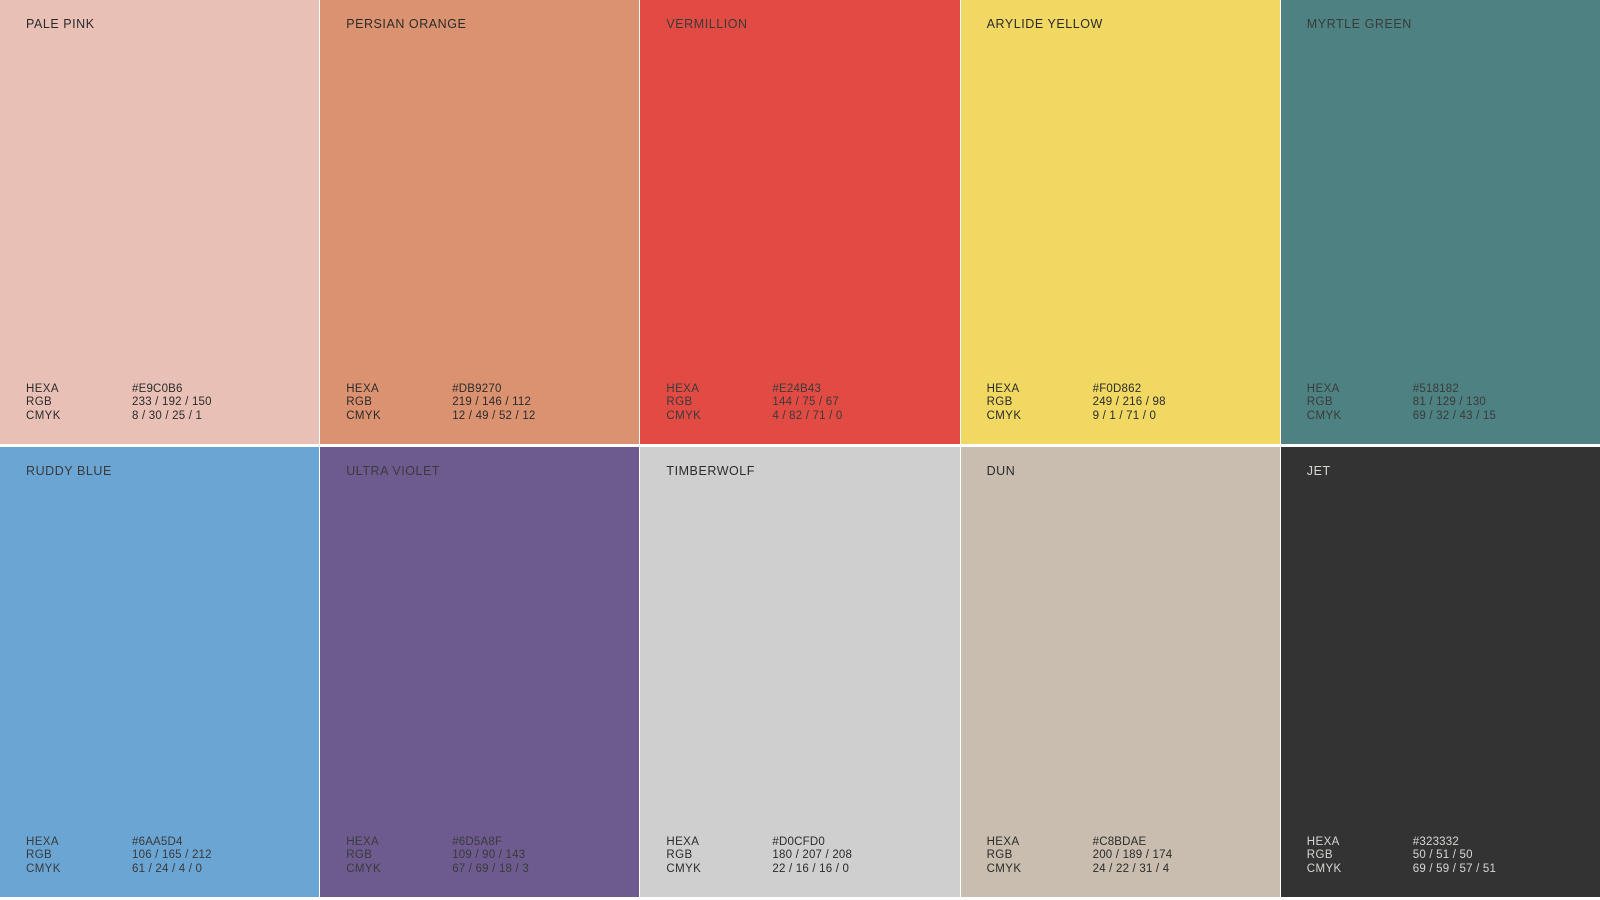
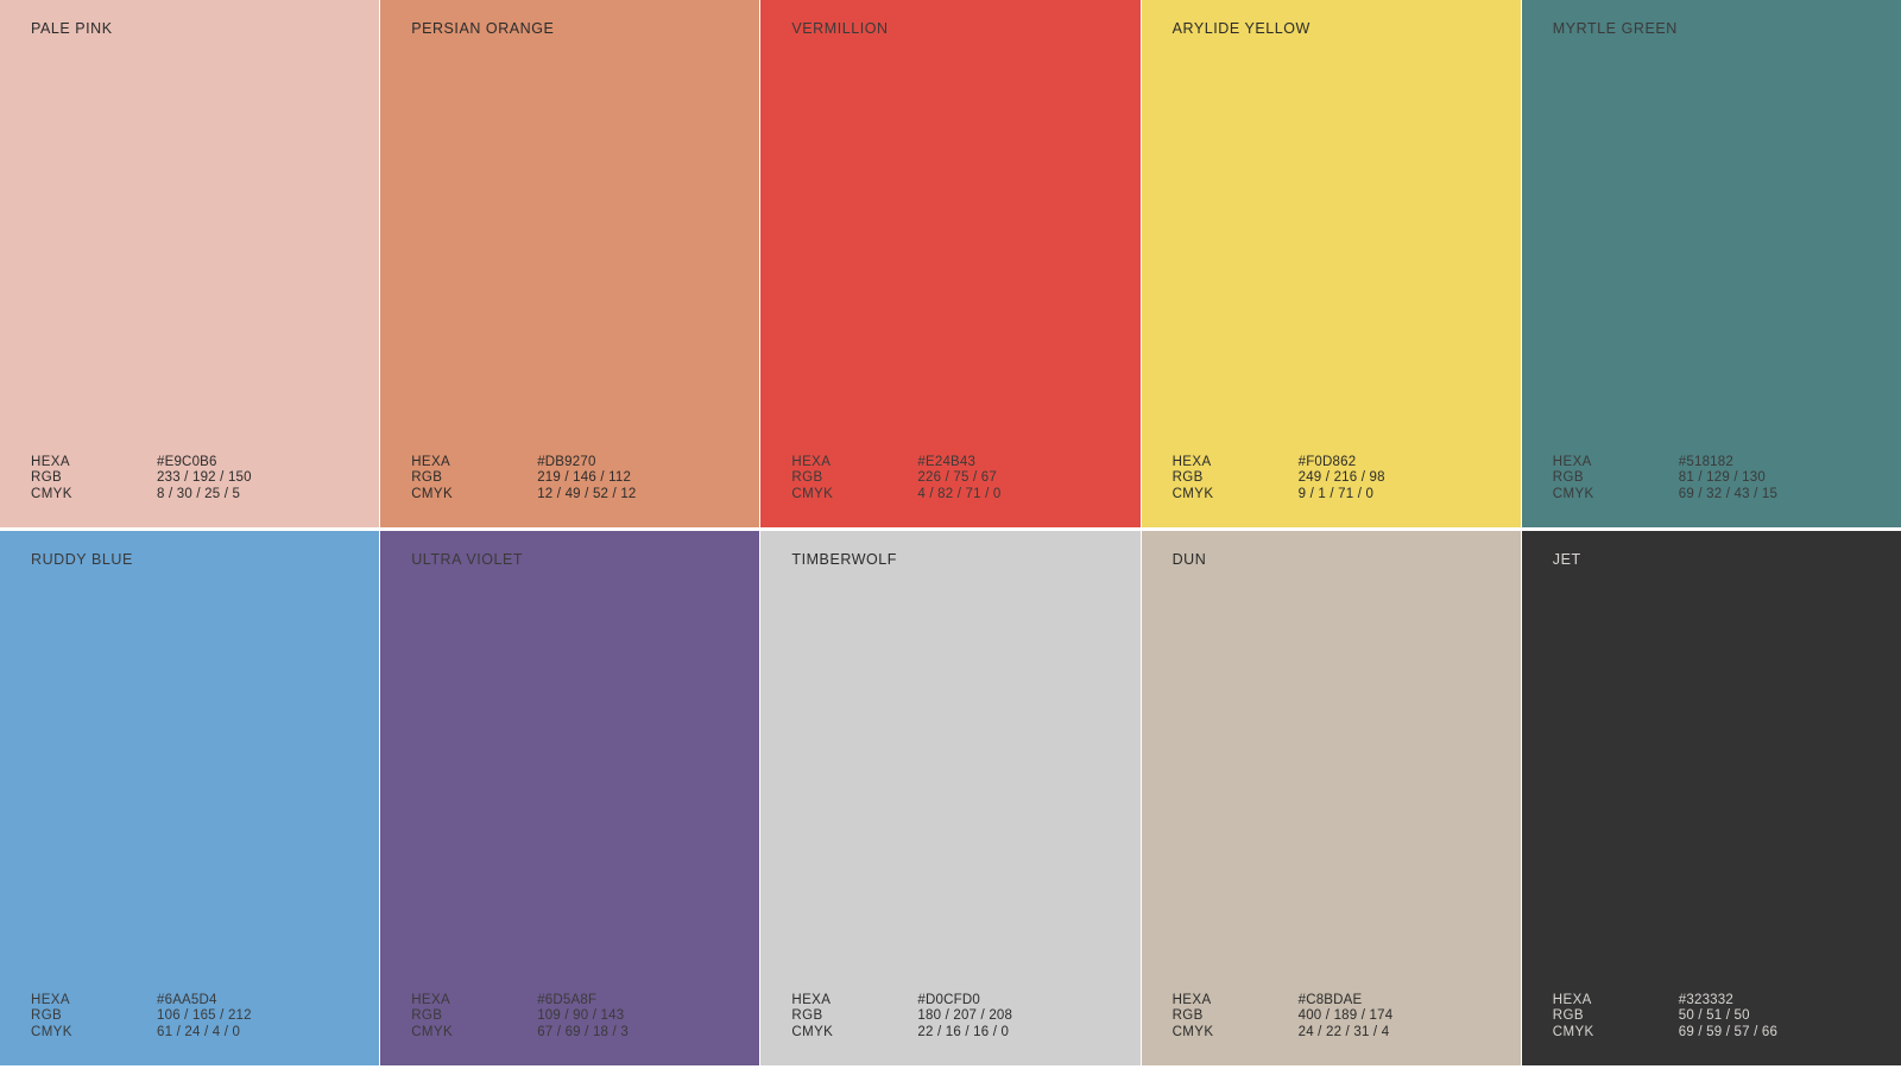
  PALE PINK
  HEXA
  #E9C0B6
  RGB
  233 / 192 / 150
  CMYK
- 8 / 30 / 25 / 1
+ 8 / 30 / 25 / 5
  PERSIAN ORANGE
  HEXA
  #DB9270
  RGB
  219 / 146 / 112
  CMYK
  12 / 49 / 52 / 12
  VERMILLION
  HEXA
  #E24B43
  RGB
- 144 / 75 / 67
+ 226 / 75 / 67
  CMYK
  4 / 82 / 71 / 0
  ARYLIDE YELLOW
  HEXA
  #F0D862
  RGB
  249 / 216 / 98
  CMYK
  9 / 1 / 71 / 0
  MYRTLE GREEN
  HEXA
  #518182
  RGB
  81 / 129 / 130
  CMYK
  69 / 32 / 43 / 15
  RUDDY BLUE
  HEXA
  #6AA5D4
  RGB
  106 / 165 / 212
  CMYK
  61 / 24 / 4 / 0
  ULTRA VIOLET
  HEXA
  #6D5A8F
  RGB
  109 / 90 / 143
  CMYK
  67 / 69 / 18 / 3
  TIMBERWOLF
  HEXA
  #D0CFD0
  RGB
  180 / 207 / 208
  CMYK
  22 / 16 / 16 / 0
  DUN
  HEXA
  #C8BDAE
  RGB
- 200 / 189 / 174
+ 400 / 189 / 174
  CMYK
  24 / 22 / 31 / 4
  JET
  HEXA
  #323332
  RGB
  50 / 51 / 50
  CMYK
- 69 / 59 / 57 / 51
+ 69 / 59 / 57 / 66
